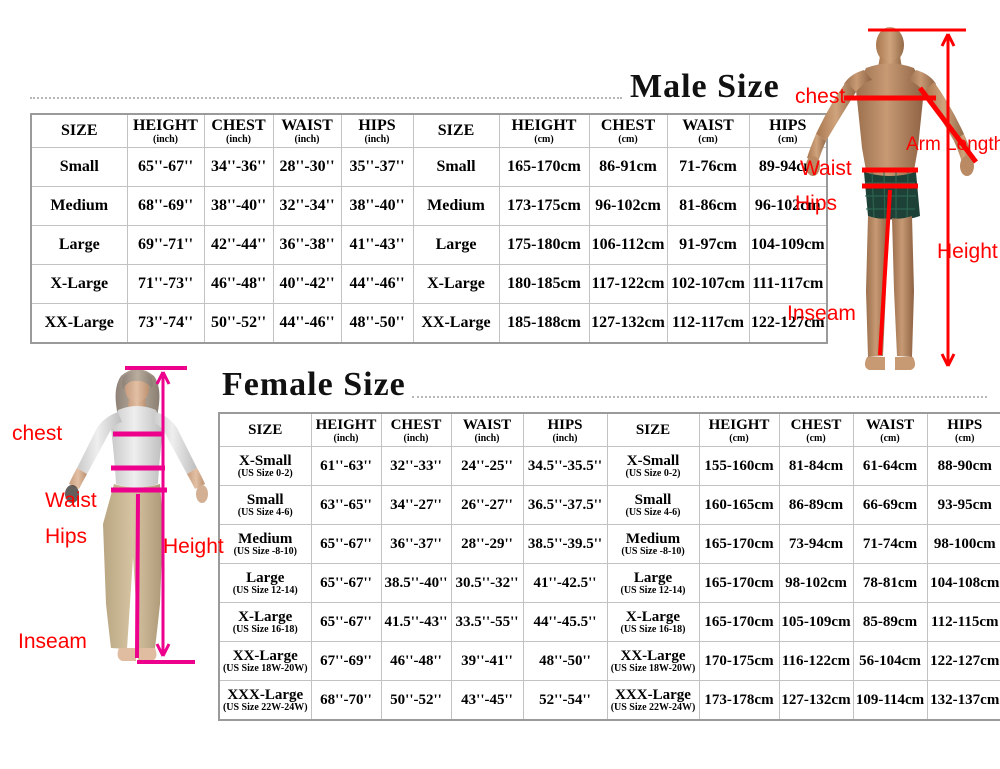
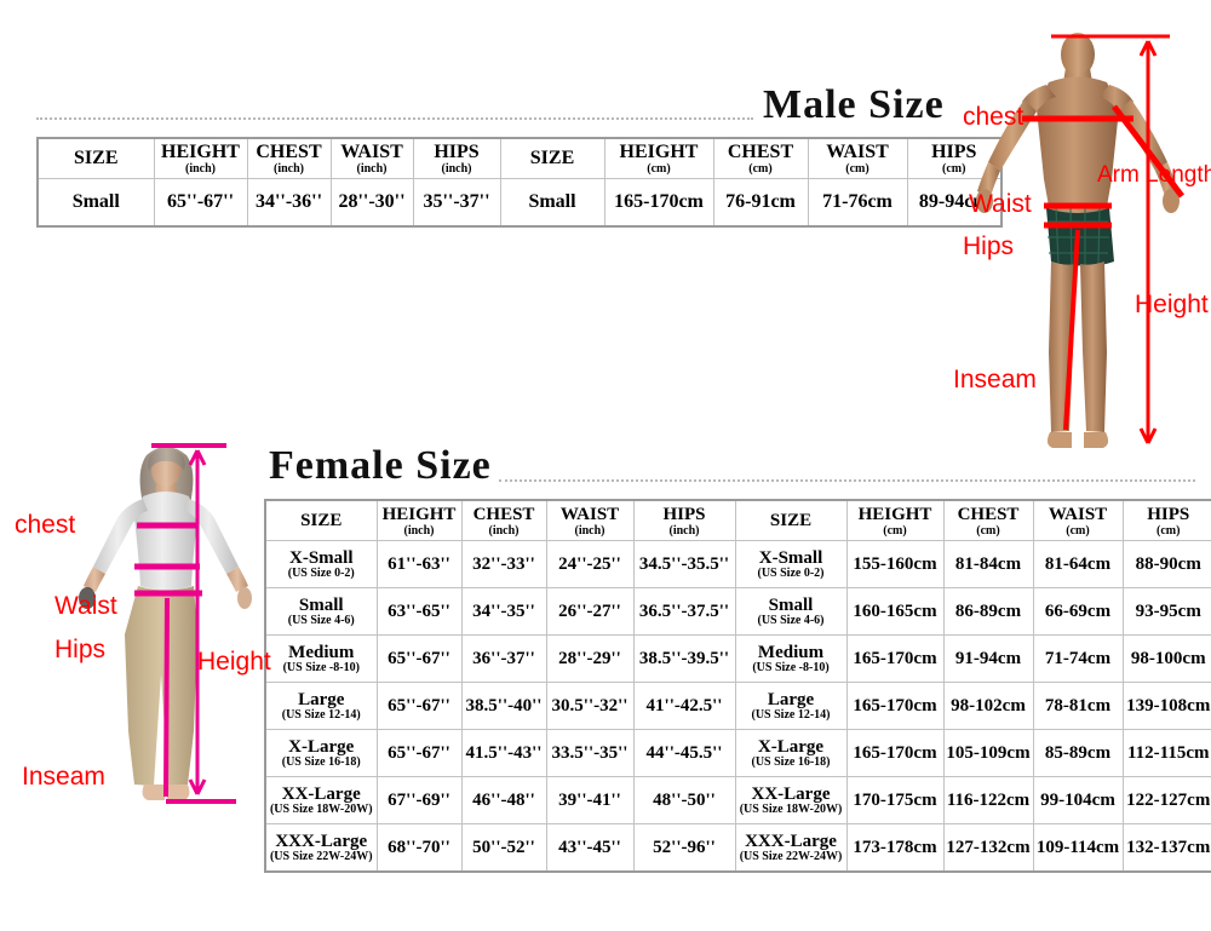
  Male Size
  SIZE	HEIGHT (inch)	CHEST (inch)	WAIST (inch)	HIPS (inch)	SIZE	HEIGHT (cm)	CHEST (cm)	WAIST (cm)	HIPS (cm)
- Small	65''-67''	34''-36''	28''-30''	35''-37''	Small	165-170cm	86-91cm	71-76cm	89-94c
+ Small	65''-67''	34''-36''	28''-30''	35''-37''	Small	165-170cm	76-91cm	71-76cm	89-94c
- Medium	68''-69''	38''-40''	32''-34''	38''-40''	Medium	173-175cm	96-102cm	81-86cm	96-102cm
- Large	69''-71''	42''-44''	36''-38''	41''-43''	Large	175-180cm	106-112cm	91-97cm	104-109cm
- X-Large	71''-73''	46''-48''	40''-42''	44''-46''	X-Large	180-185cm	117-122cm	102-107cm	111-117cm
- XX-Large	73''-74''	50''-52''	44''-46''	48''-50''	XX-Large	185-188cm	127-132cm	112-117cm	122-127cm
  chest
  Waist
  Hips
  Inseam
  Height
  Arm Length
  Female Size
  SIZE	HEIGHT (inch)	CHEST (inch)	WAIST (inch)	HIPS (inch)	SIZE	HEIGHT (cm)	CHEST (cm)	WAIST (cm)	HIPS (cm)
- X-Small(US Size 0-2)	61''-63''	32''-33''	24''-25''	34.5''-35.5''	X-Small(US Size 0-2)	155-160cm	81-84cm	61-64cm	88-90cm
+ X-Small(US Size 0-2)	61''-63''	32''-33''	24''-25''	34.5''-35.5''	X-Small(US Size 0-2)	155-160cm	81-84cm	81-64cm	88-90cm
- Small(US Size 4-6)	63''-65''	34''-27''	26''-27''	36.5''-37.5''	Small(US Size 4-6)	160-165cm	86-89cm	66-69cm	93-95cm
+ Small(US Size 4-6)	63''-65''	34''-35''	26''-27''	36.5''-37.5''	Small(US Size 4-6)	160-165cm	86-89cm	66-69cm	93-95cm
- Medium(US Size -8-10)	65''-67''	36''-37''	28''-29''	38.5''-39.5''	Medium(US Size -8-10)	165-170cm	73-94cm	71-74cm	98-100cm
+ Medium(US Size -8-10)	65''-67''	36''-37''	28''-29''	38.5''-39.5''	Medium(US Size -8-10)	165-170cm	91-94cm	71-74cm	98-100cm
- Large(US Size 12-14)	65''-67''	38.5''-40''	30.5''-32''	41''-42.5''	Large(US Size 12-14)	165-170cm	98-102cm	78-81cm	104-108cm
+ Large(US Size 12-14)	65''-67''	38.5''-40''	30.5''-32''	41''-42.5''	Large(US Size 12-14)	165-170cm	98-102cm	78-81cm	139-108cm
- X-Large(US Size 16-18)	65''-67''	41.5''-43''	33.5''-55''	44''-45.5''	X-Large(US Size 16-18)	165-170cm	105-109cm	85-89cm	112-115cm
+ X-Large(US Size 16-18)	65''-67''	41.5''-43''	33.5''-35''	44''-45.5''	X-Large(US Size 16-18)	165-170cm	105-109cm	85-89cm	112-115cm
- XX-Large(US Size 18W-20W)	67''-69''	46''-48''	39''-41''	48''-50''	XX-Large(US Size 18W-20W)	170-175cm	116-122cm	56-104cm	122-127cm
+ XX-Large(US Size 18W-20W)	67''-69''	46''-48''	39''-41''	48''-50''	XX-Large(US Size 18W-20W)	170-175cm	116-122cm	99-104cm	122-127cm
- XXX-Large(US Size 22W-24W)	68''-70''	50''-52''	43''-45''	52''-54''	XXX-Large(US Size 22W-24W)	173-178cm	127-132cm	109-114cm	132-137cm
+ XXX-Large(US Size 22W-24W)	68''-70''	50''-52''	43''-45''	52''-96''	XXX-Large(US Size 22W-24W)	173-178cm	127-132cm	109-114cm	132-137cm
  chest
  Waist
  Hips
  Inseam
  Height
